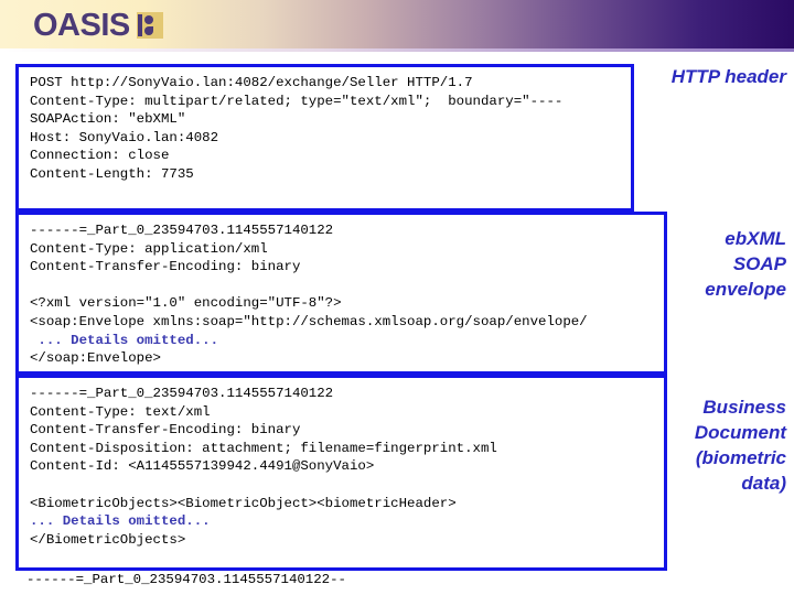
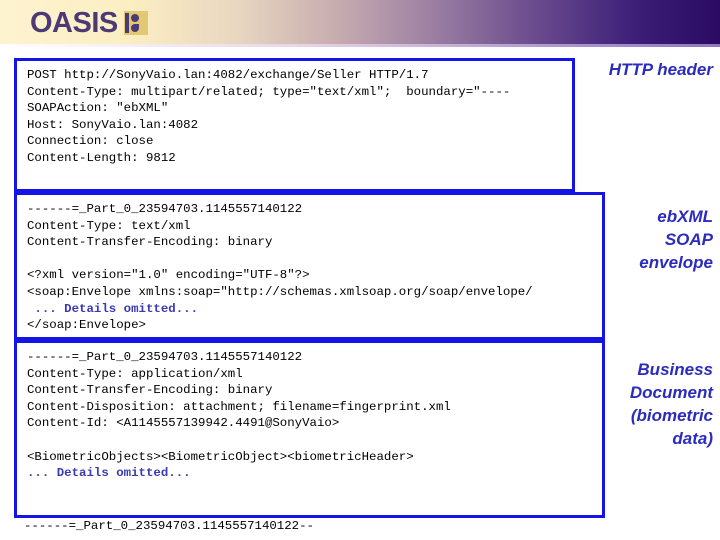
  OASIS
  POST http://SonyVaio.lan:4082/exchange/Seller HTTP/1.7
  Content-Type: multipart/related; type="text/xml"; boundary="----
  SOAPAction: "ebXML"
  Host: SonyVaio.lan:4082
  Connection: close
- Content-Length: 7735
+ Content-Length: 9812
  ------=_Part_0_23594703.1145557140122
- Content-Type: application/xml
+ Content-Type: text/xml
  Content-Transfer-Encoding: binary
  <?xml version="1.0" encoding="UTF-8"?>
  <soap:Envelope xmlns:soap="http://schemas.xmlsoap.org/soap/envelope/
  ... Details omitted...
  </soap:Envelope>
  ------=_Part_0_23594703.1145557140122
- Content-Type: text/xml
+ Content-Type: application/xml
  Content-Transfer-Encoding: binary
  Content-Disposition: attachment; filename=fingerprint.xml
  Content-Id: <A1145557139942.4491@SonyVaio>
  <BiometricObjects><BiometricObject><biometricHeader>
  ... Details omitted...
- </BiometricObjects>
  ------=_Part_0_23594703.1145557140122--
  HTTP header
  ebXML
  SOAP
  envelope
  Business
  Document
  (biometric
  data)
